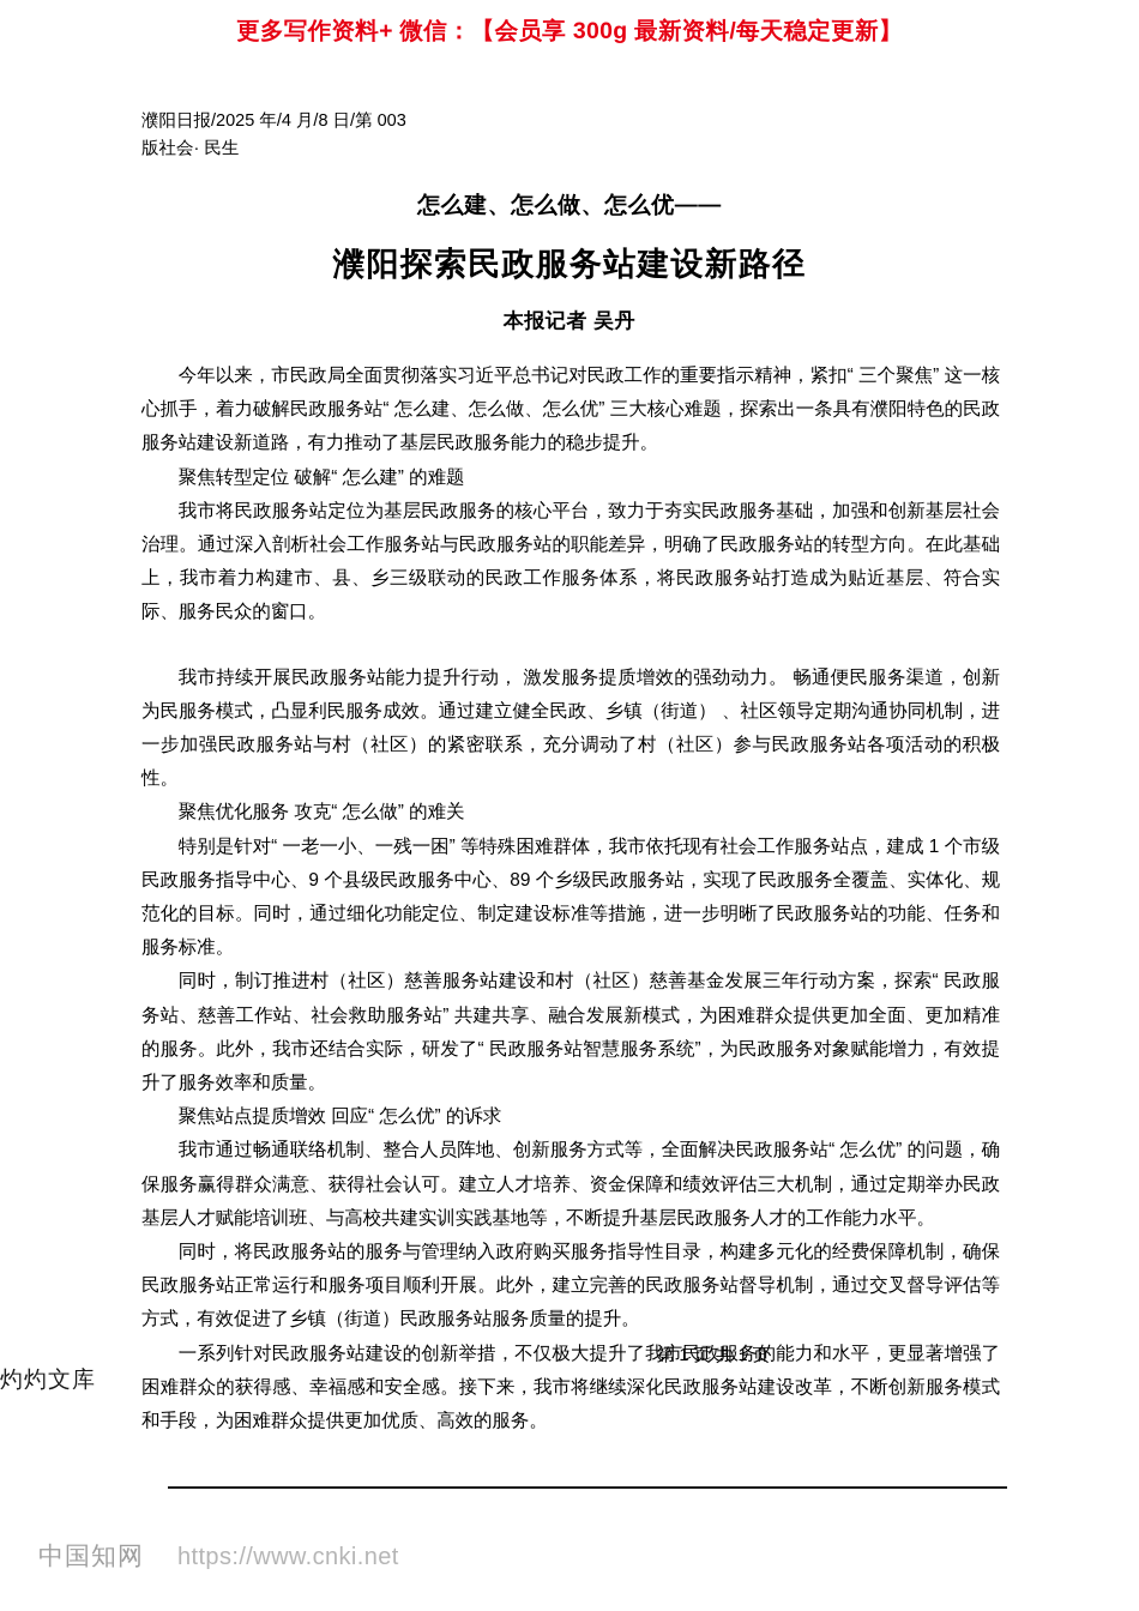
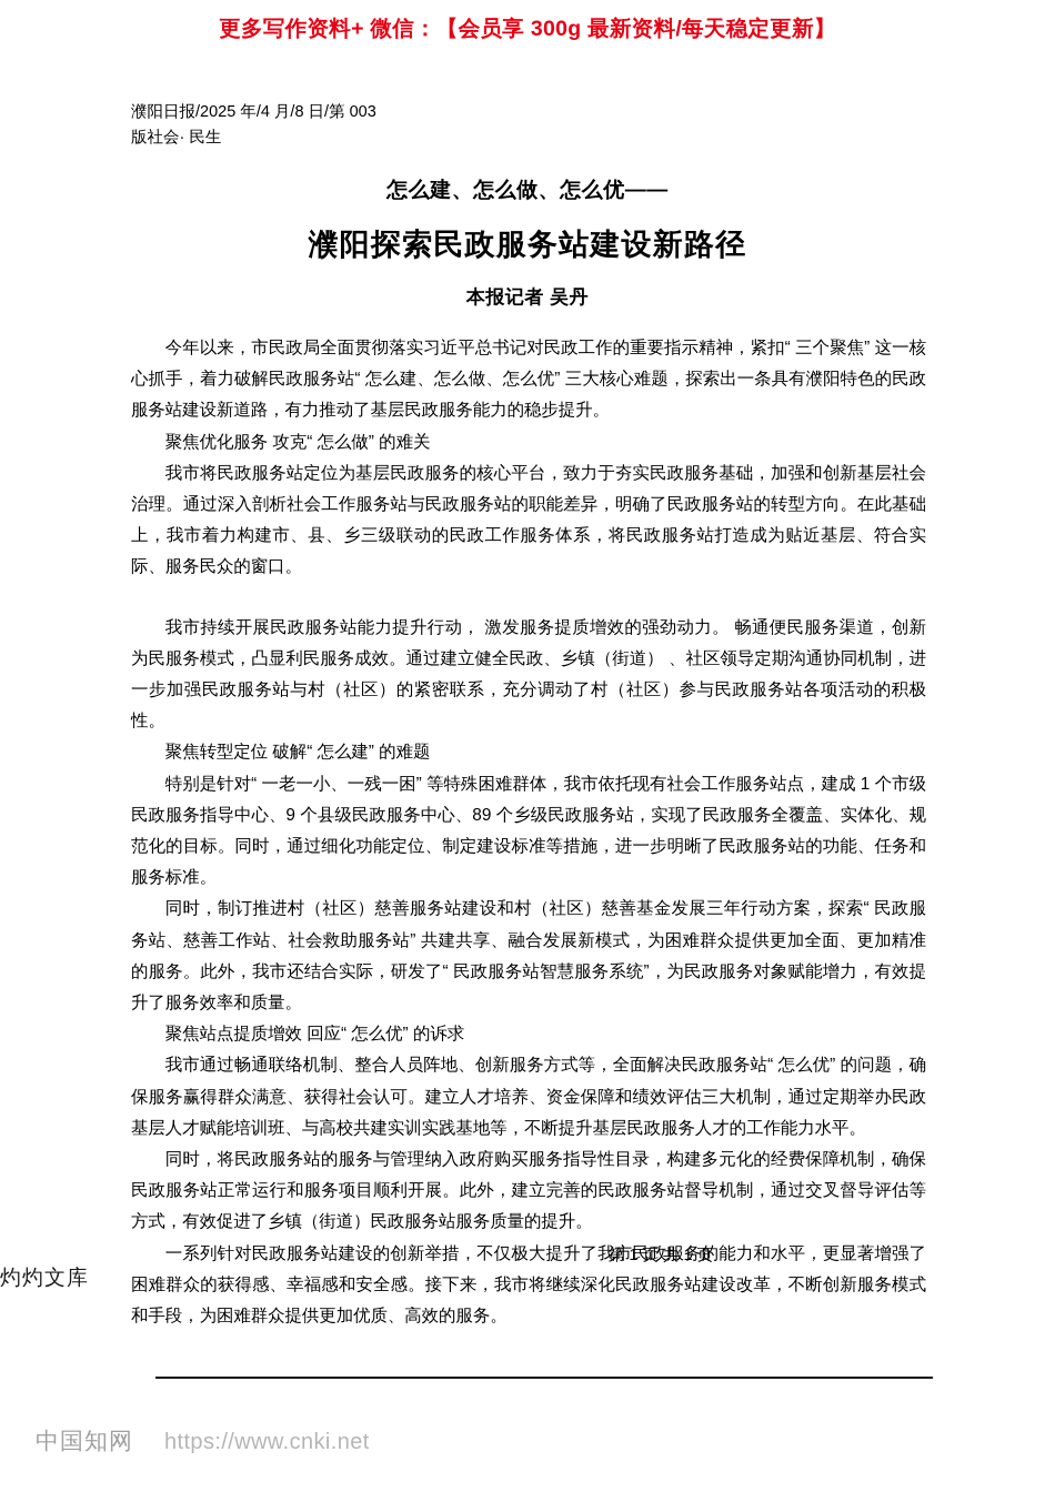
  更多写作资料+ 微信：【会员享 300g 最新资料/每天稳定更新】
  濮阳日报/2025 年/4 月/8 日/第 003
  版社会· 民生
  怎么建、怎么做、怎么优——
  濮阳探索民政服务站建设新路径
  本报记者 吴丹
  今年以来，市民政局全面贯彻落实习近平总书记对民政工作的重要指示精神，紧扣“ 三个聚焦” 这一核心抓手，着力破解民政服务站“ 怎么建、怎么做、怎么优” 三大核心难题，探索出一条具有濮阳特色的民政服务站建设新道路，有力推动了基层民政服务能力的稳步提升。
- 聚焦转型定位 破解“ 怎么建” 的难题
+ 聚焦优化服务 攻克“ 怎么做” 的难关
  我市将民政服务站定位为基层民政服务的核心平台，致力于夯实民政服务基础，加强和创新基层社会治理。通过深入剖析社会工作服务站与民政服务站的职能差异，明确了民政服务站的转型方向。在此基础上，我市着力构建市、县、乡三级联动的民政工作服务体系，将民政服务站打造成为贴近基层、符合实际、服务民众的窗口。
  我市持续开展民政服务站能力提升行动， 激发服务提质增效的强劲动力。 畅通便民服务渠道，创新为民服务模式，凸显利民服务成效。通过建立健全民政、乡镇（街道） 、社区领导定期沟通协同机制，进一步加强民政服务站与村（社区）的紧密联系，充分调动了村（社区）参与民政服务站各项活动的积极性。
- 聚焦优化服务 攻克“ 怎么做” 的难关
+ 聚焦转型定位 破解“ 怎么建” 的难题
  特别是针对“ 一老一小、一残一困” 等特殊困难群体，我市依托现有社会工作服务站点，建成 1 个市级民政服务指导中心、9 个县级民政服务中心、89 个乡级民政服务站，实现了民政服务全覆盖、实体化、规范化的目标。同时，通过细化功能定位、制定建设标准等措施，进一步明晰了民政服务站的功能、任务和服务标准。
  同时，制订推进村（社区）慈善服务站建设和村（社区）慈善基金发展三年行动方案，探索“ 民政服务站、慈善工作站、社会救助服务站” 共建共享、融合发展新模式，为困难群众提供更加全面、更加精准的服务。此外，我市还结合实际，研发了“ 民政服务站智慧服务系统”，为民政服务对象赋能增力，有效提升了服务效率和质量。
  聚焦站点提质增效 回应“ 怎么优” 的诉求
  我市通过畅通联络机制、整合人员阵地、创新服务方式等，全面解决民政服务站“ 怎么优” 的问题，确保服务赢得群众满意、获得社会认可。建立人才培养、资金保障和绩效评估三大机制，通过定期举办民政基层人才赋能培训班、与高校共建实训实践基地等，不断提升基层民政服务人才的工作能力水平。
  同时，将民政服务站的服务与管理纳入政府购买服务指导性目录，构建多元化的经费保障机制，确保民政服务站正常运行和服务项目顺利开展。此外，建立完善的民政服务站督导机制，通过交叉督导评估等方式，有效促进了乡镇（街道）民政服务站服务质量的提升。
  一系列针对民政服务站建设的创新举措，不仅极大提升了我市民政服务的能力和水平，更显著增强了困难群众的获得感、幸福感和安全感。接下来，我市将继续深化民政服务站建设改革，不断创新服务模式和手段，为困难群众提供更加优质、高效的服务。
  第 1 页 共 1 页
  灼灼文库
  中国知网
  https://www.cnki.net
